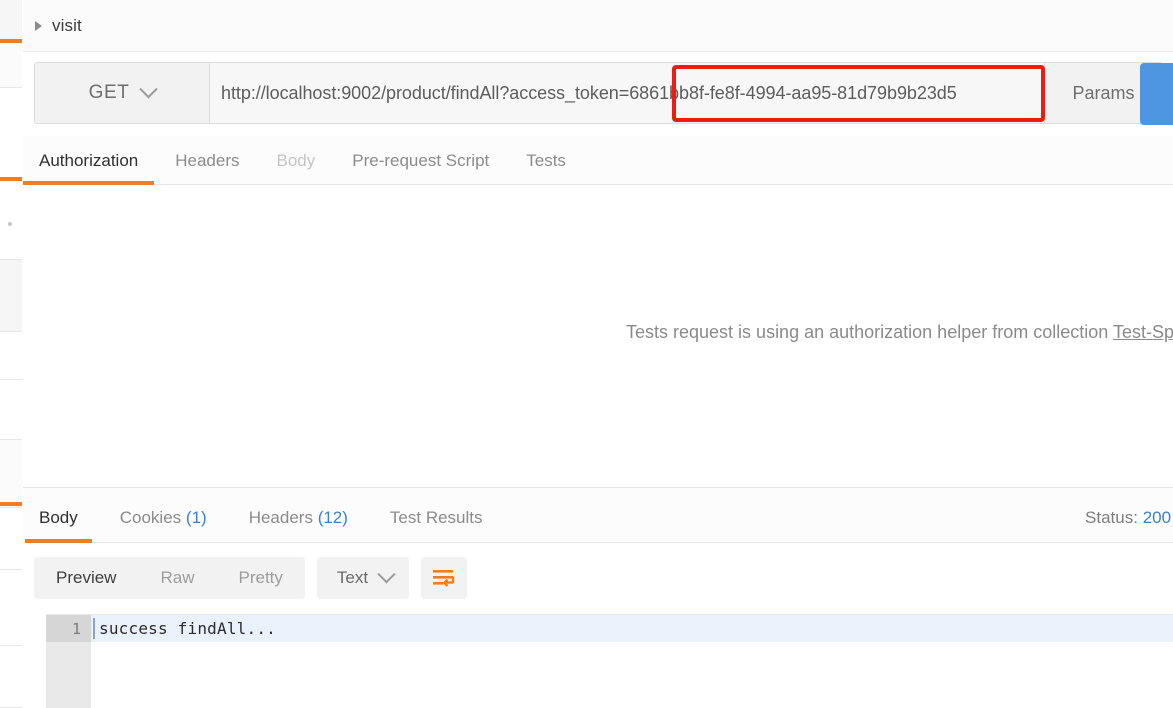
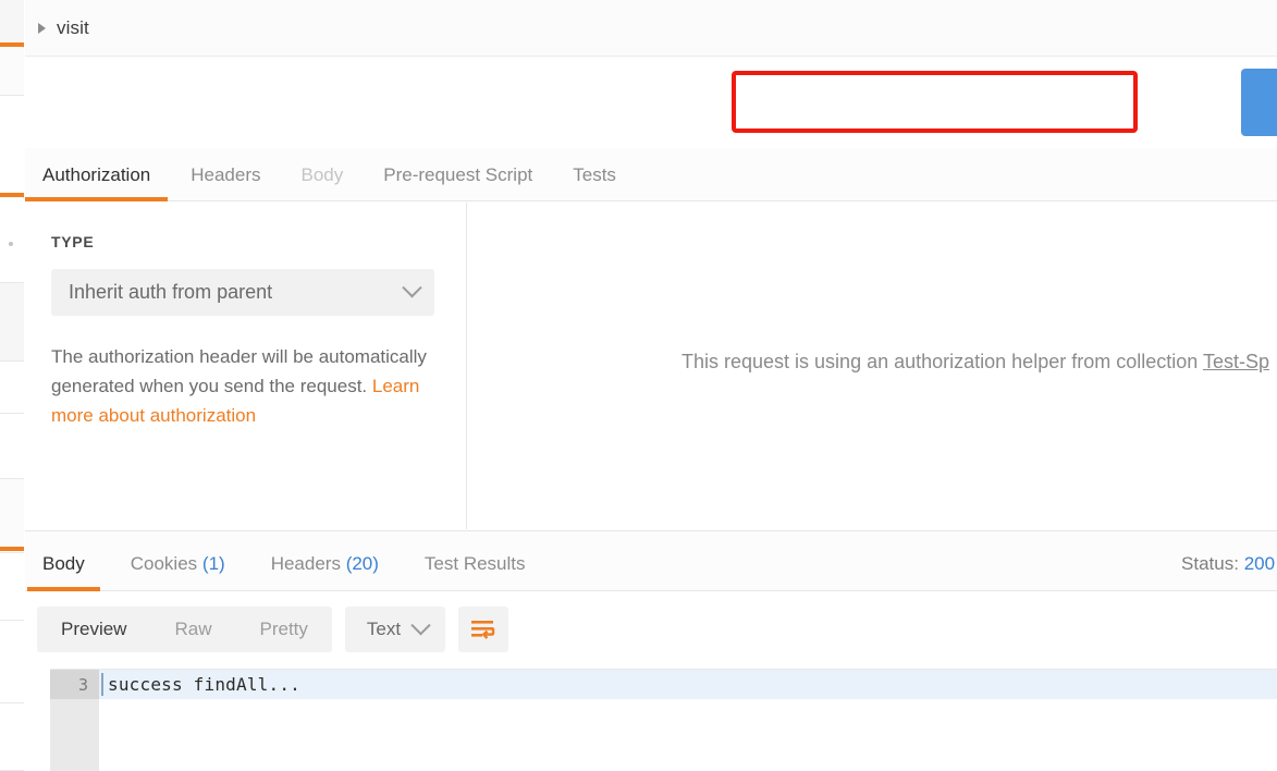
  visit
- GET
- http://localhost:9002/product/findAll?access_token=6861bb8f-fe8f-4994-aa95-81d79b9b23d5
- Params
  Authorization
  Headers
  Body
  Pre-request Script
  Tests
+ TYPE
+ Inherit auth from parent
+ The authorization header will be automatically generated when you send the request. Learn more about authorization
- Tests request is using an authorization helper from collection Test-Sp
+ This request is using an authorization helper from collection Test-Sp
  Body
  Cookies (1)
- Headers (12)
+ Headers (20)
  Test Results
  Status: 200
  Preview
  Raw
  Pretty
  Text
- 1
+ 3
  success findAll...
